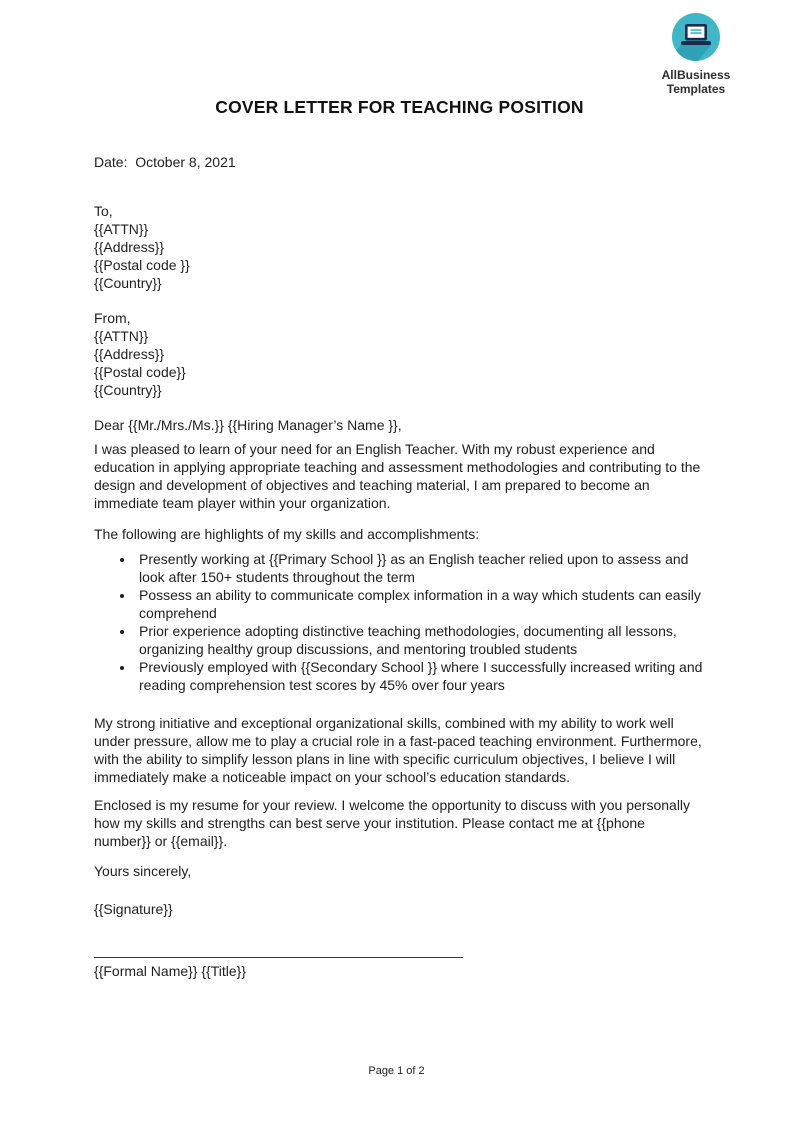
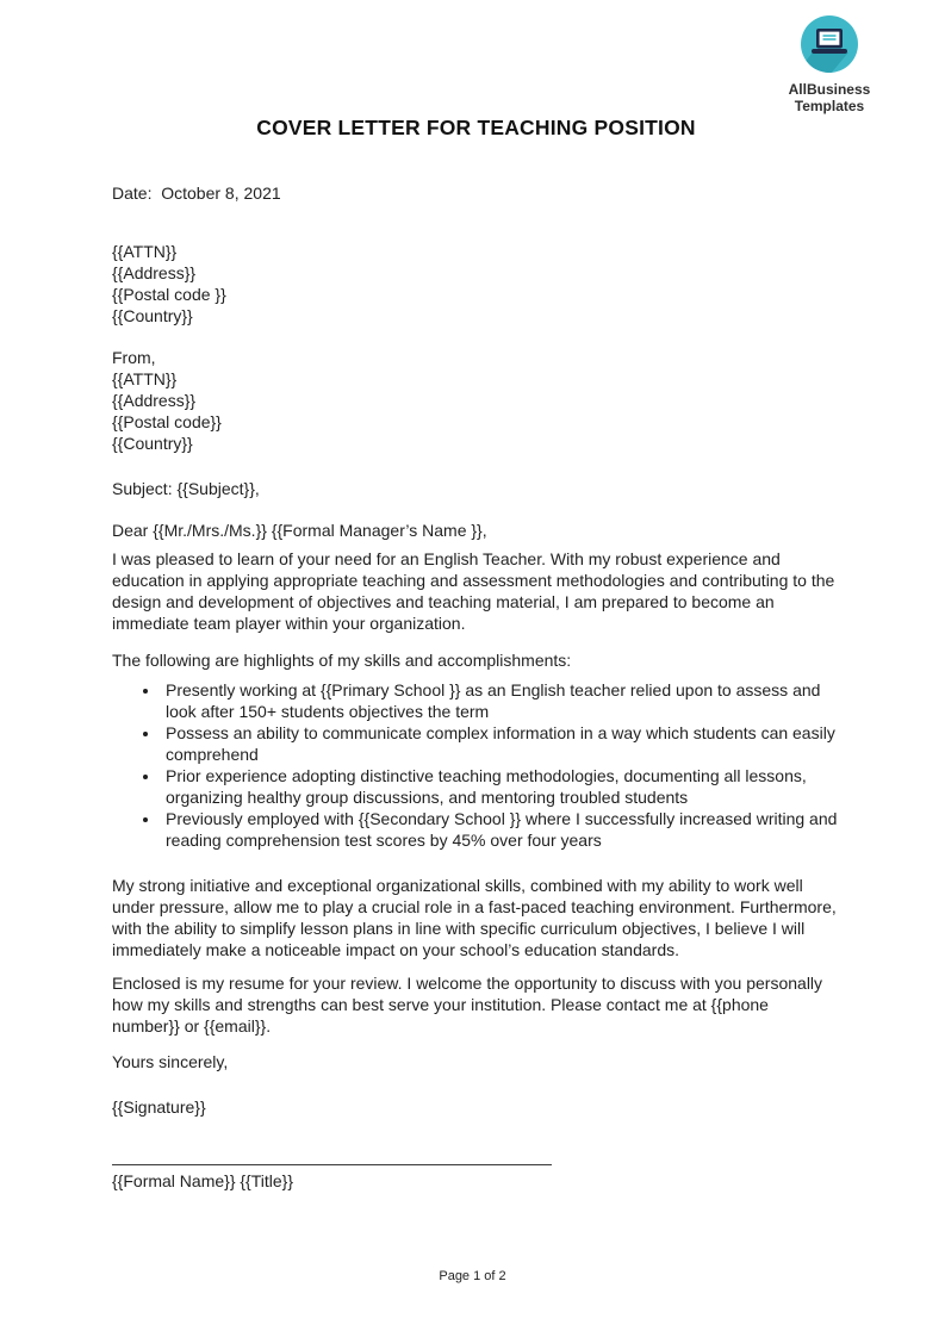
  AllBusiness
  Templates
  COVER LETTER FOR TEACHING POSITION
  Date: October 8, 2021
- To,
  {{ATTN}}
  {{Address}}
  {{Postal code }}
  {{Country}}
  From,
  {{ATTN}}
  {{Address}}
  {{Postal code}}
  {{Country}}
+ Subject: {{Subject}},
- Dear {{Mr./Mrs./Ms.}} {{Hiring Manager’s Name }},
+ Dear {{Mr./Mrs./Ms.}} {{Formal Manager’s Name }},
  I was pleased to learn of your need for an English Teacher. With my robust experience and education in applying appropriate teaching and assessment methodologies and contributing to the design and development of objectives and teaching material, I am prepared to become an immediate team player within your organization.
  The following are highlights of my skills and accomplishments:
- Presently working at {{Primary School }} as an English teacher relied upon to assess and look after 150+ students throughout the term
+ Presently working at {{Primary School }} as an English teacher relied upon to assess and look after 150+ students objectives the term
  Possess an ability to communicate complex information in a way which students can easily comprehend
  Prior experience adopting distinctive teaching methodologies, documenting all lessons, organizing healthy group discussions, and mentoring troubled students
  Previously employed with {{Secondary School }} where I successfully increased writing and reading comprehension test scores by 45% over four years
  My strong initiative and exceptional organizational skills, combined with my ability to work well under pressure, allow me to play a crucial role in a fast-paced teaching environment. Furthermore, with the ability to simplify lesson plans in line with specific curriculum objectives, I believe I will immediately make a noticeable impact on your school’s education standards.
  Enclosed is my resume for your review. I welcome the opportunity to discuss with you personally how my skills and strengths can best serve your institution. Please contact me at {{phone number}} or {{email}}.
  Yours sincerely,
  {{Signature}}
  {{Formal Name}} {{Title}}
  Page 1 of 2
